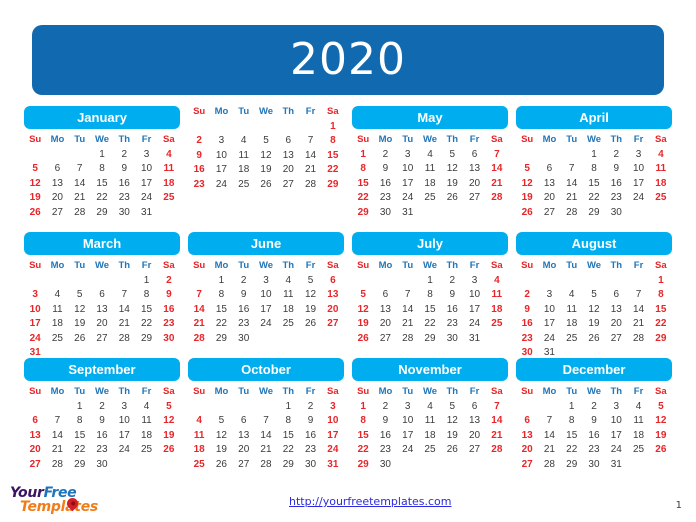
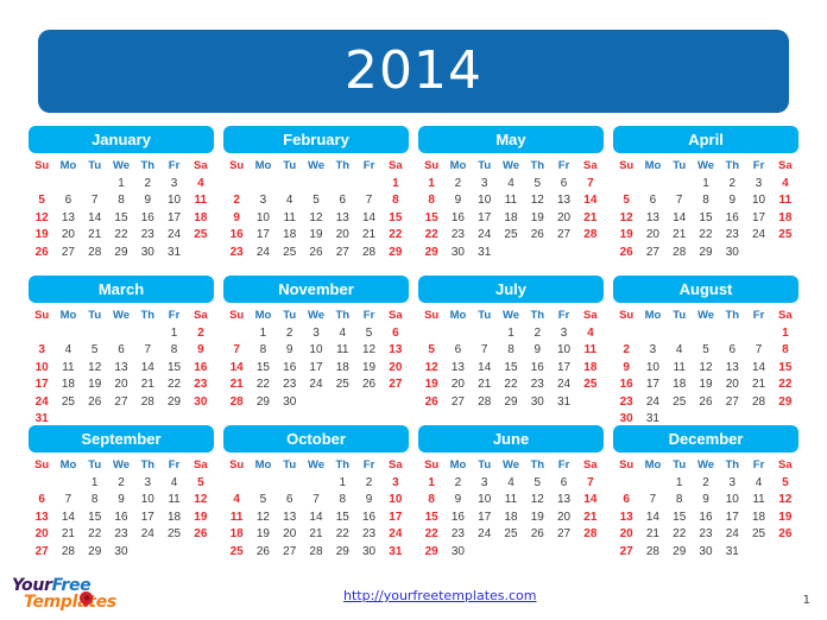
- 2020
+ 2014
  January
  Su	Mo	Tu	We	Th	Fr	Sa
  			1	2	3	4
  5	6	7	8	9	10	11
  12	13	14	15	16	17	18
  19	20	21	22	23	24	25
  26	27	28	29	30	31
+ February
  Su	Mo	Tu	We	Th	Fr	Sa
  						1
  2	3	4	5	6	7	8
  9	10	11	12	13	14	15
  16	17	18	19	20	21	22
  23	24	25	26	27	28	29
  May
  Su	Mo	Tu	We	Th	Fr	Sa
  1	2	3	4	5	6	7
  8	9	10	11	12	13	14
  15	16	17	18	19	20	21
  22	23	24	25	26	27	28
  29	30	31
  April
  Su	Mo	Tu	We	Th	Fr	Sa
  			1	2	3	4
  5	6	7	8	9	10	11
  12	13	14	15	16	17	18
  19	20	21	22	23	24	25
  26	27	28	29	30
  March
  Su	Mo	Tu	We	Th	Fr	Sa
  					1	2
  3	4	5	6	7	8	9
  10	11	12	13	14	15	16
  17	18	19	20	21	22	23
  24	25	26	27	28	29	30
  31
- June
+ November
  Su	Mo	Tu	We	Th	Fr	Sa
  	1	2	3	4	5	6
  7	8	9	10	11	12	13
  14	15	16	17	18	19	20
  21	22	23	24	25	26	27
  28	29	30
  July
  Su	Mo	Tu	We	Th	Fr	Sa
  			1	2	3	4
  5	6	7	8	9	10	11
  12	13	14	15	16	17	18
  19	20	21	22	23	24	25
  26	27	28	29	30	31
  August
  Su	Mo	Tu	We	Th	Fr	Sa
  						1
  2	3	4	5	6	7	8
  9	10	11	12	13	14	15
  16	17	18	19	20	21	22
  23	24	25	26	27	28	29
  30	31
  September
  Su	Mo	Tu	We	Th	Fr	Sa
  		1	2	3	4	5
  6	7	8	9	10	11	12
  13	14	15	16	17	18	19
  20	21	22	23	24	25	26
  27	28	29	30
  October
  Su	Mo	Tu	We	Th	Fr	Sa
  				1	2	3
  4	5	6	7	8	9	10
  11	12	13	14	15	16	17
  18	19	20	21	22	23	24
  25	26	27	28	29	30	31
- November
+ June
  Su	Mo	Tu	We	Th	Fr	Sa
  1	2	3	4	5	6	7
  8	9	10	11	12	13	14
  15	16	17	18	19	20	21
  22	23	24	25	26	27	28
  29	30
  December
  Su	Mo	Tu	We	Th	Fr	Sa
  		1	2	3	4	5
  6	7	8	9	10	11	12
  13	14	15	16	17	18	19
  20	21	22	23	24	25	26
  27	28	29	30	31
  YourFree
  Templtes
  http://yourfreetemplates.com
  1
